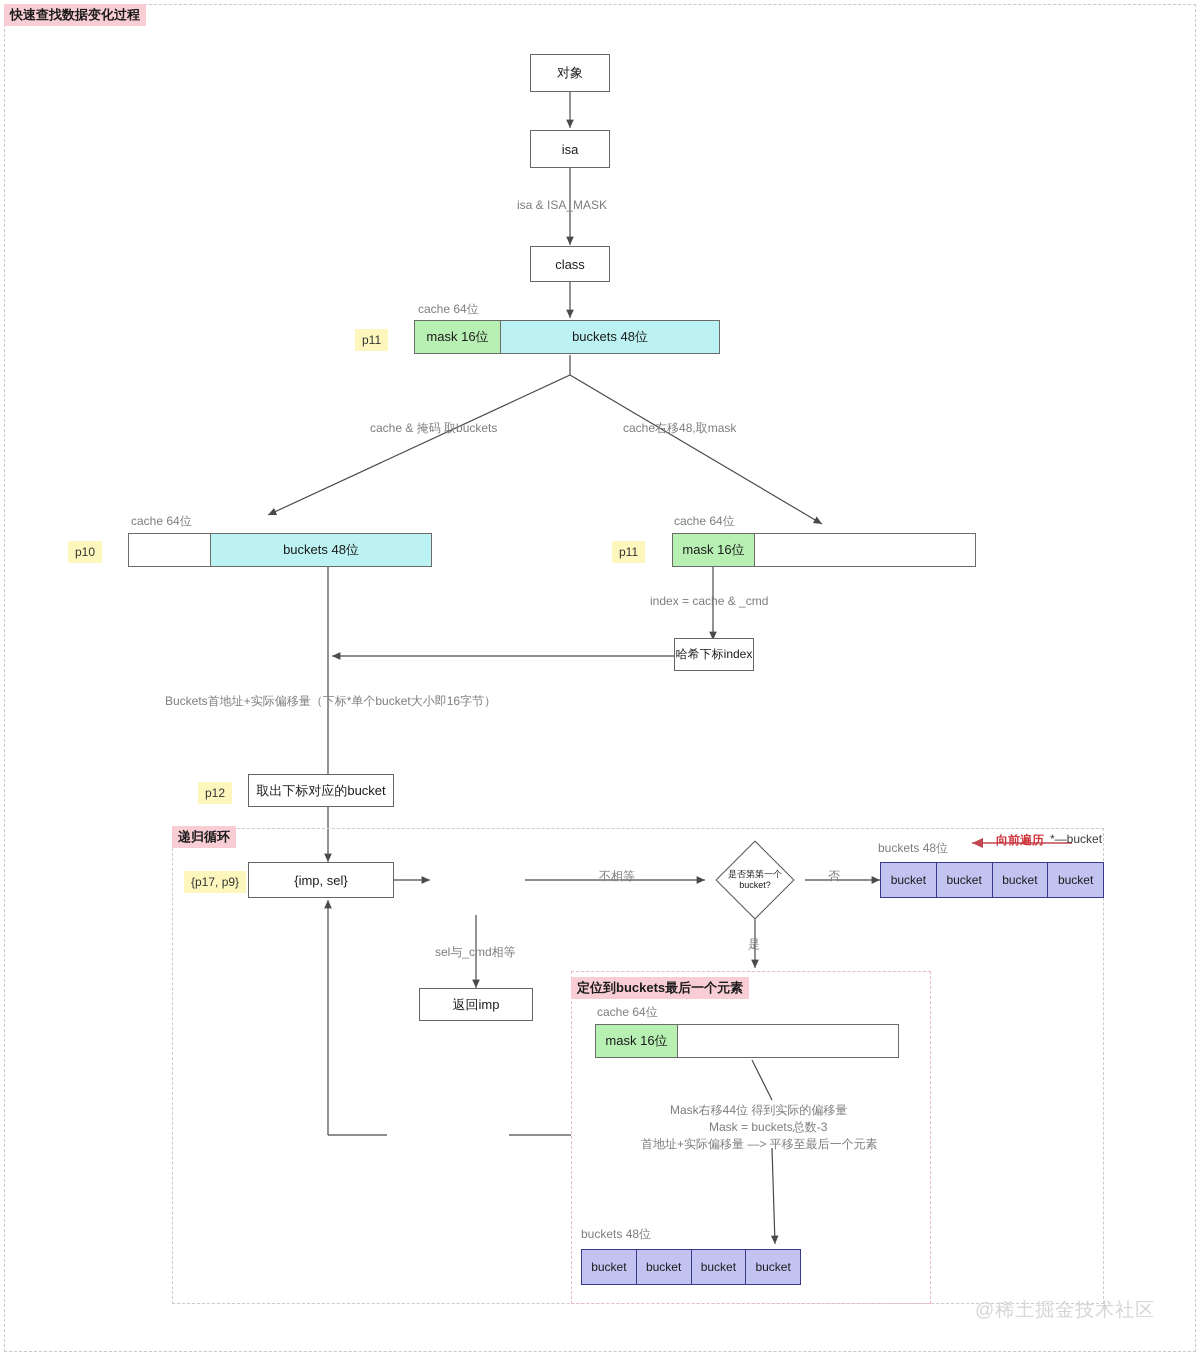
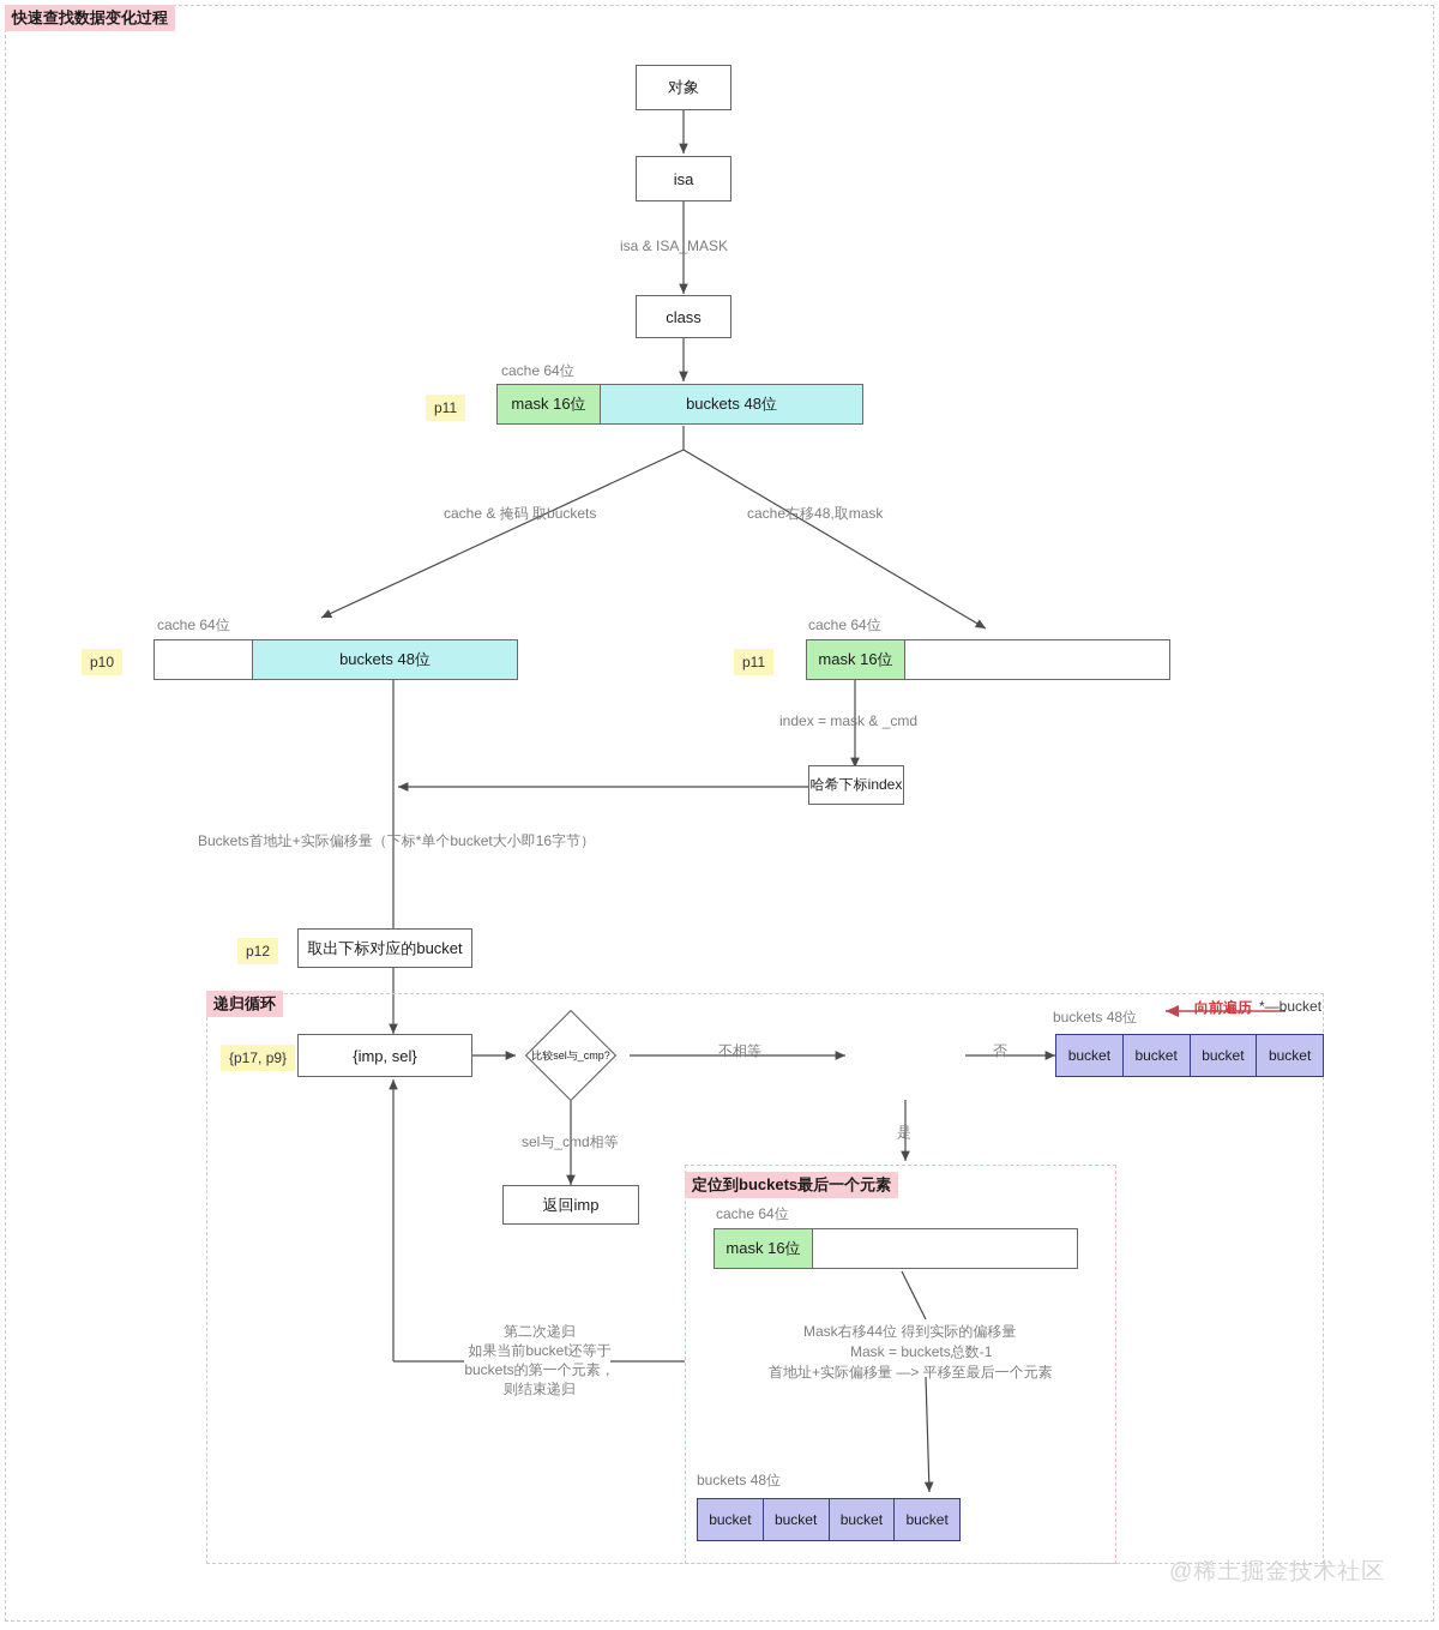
  快速查找数据变化过程
  对象
  isa
  isa & ISA_MASK
  class
  p11
  cache 64位
  mask 16位
  buckets 48位
  cache & 掩码 取buckets
  cache右移48,取mask
  p10
  cache 64位
  buckets 48位
  p11
  cache 64位
  mask 16位
- index = cache & _cmd
+ index = mask & _cmd
  哈希下标index
  Buckets首地址+实际偏移量（下标*单个bucket大小即16字节）
  p12
  取出下标对应的bucket
  递归循环
  {p17, p9}
  {imp, sel}
+ 比较sel与_cmp?
  不相等
  sel与_cmd相等
  返回imp
- 是否第第一个
- bucket?
  否
  是
  buckets 48位
  向前遍历
  *—bucket
  bucket
  bucket
  bucket
  bucket
+ 第二次递归
+ 如果当前bucket还等于
+ buckets的第一个元素，
+ 则结束递归
  定位到buckets最后一个元素
  cache 64位
  mask 16位
  Mask右移44位 得到实际的偏移量
- Mask = buckets总数-3
+ Mask = buckets总数-1
  首地址+实际偏移量 —> 平移至最后一个元素
  buckets 48位
  bucket
  bucket
  bucket
  bucket
  @稀土掘金技术社区
